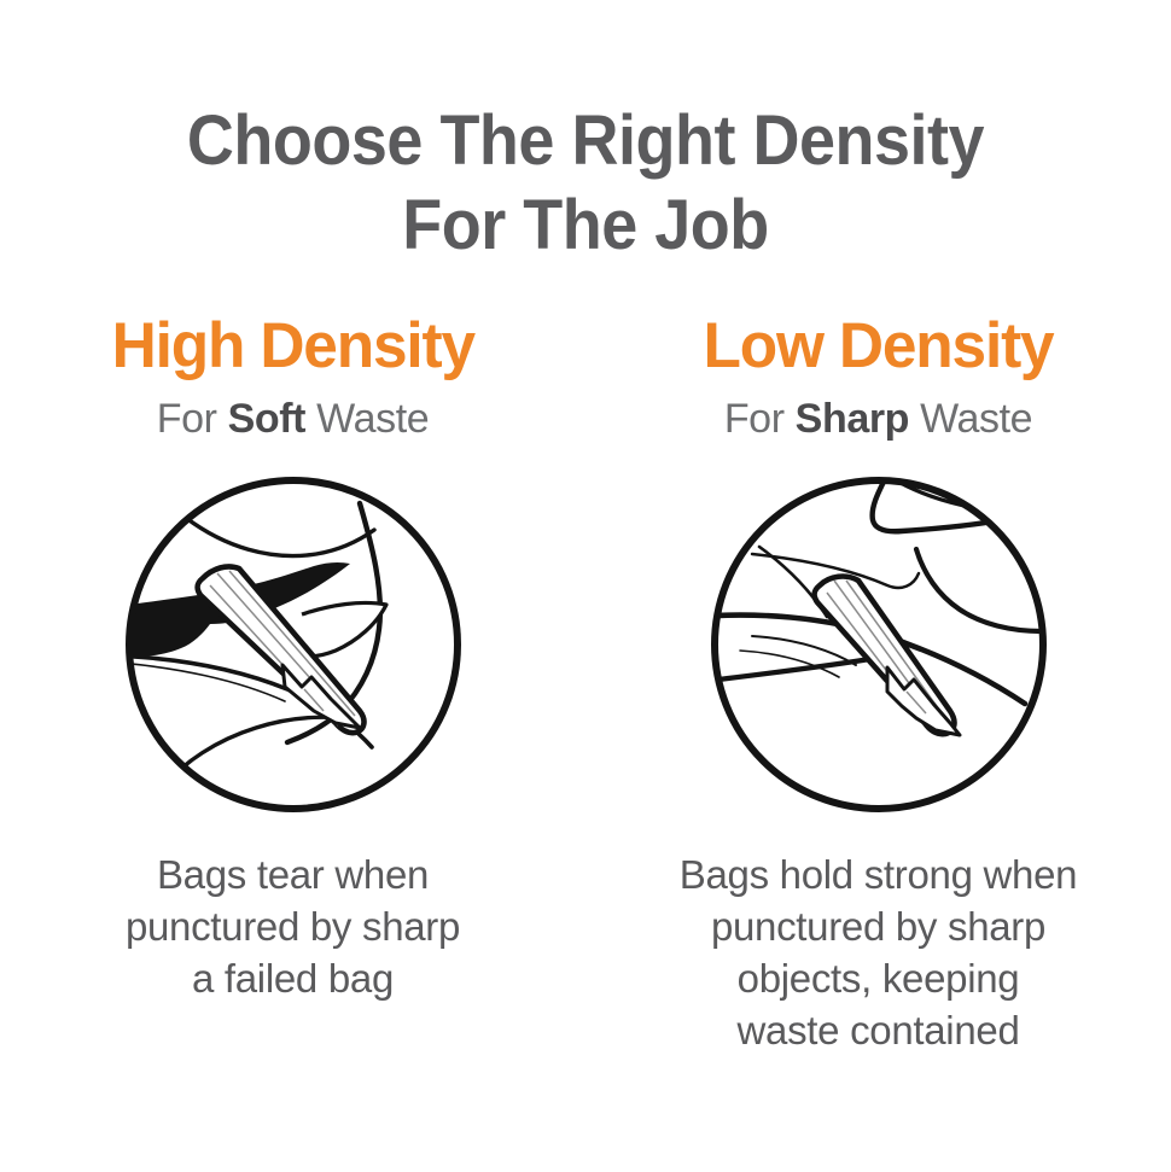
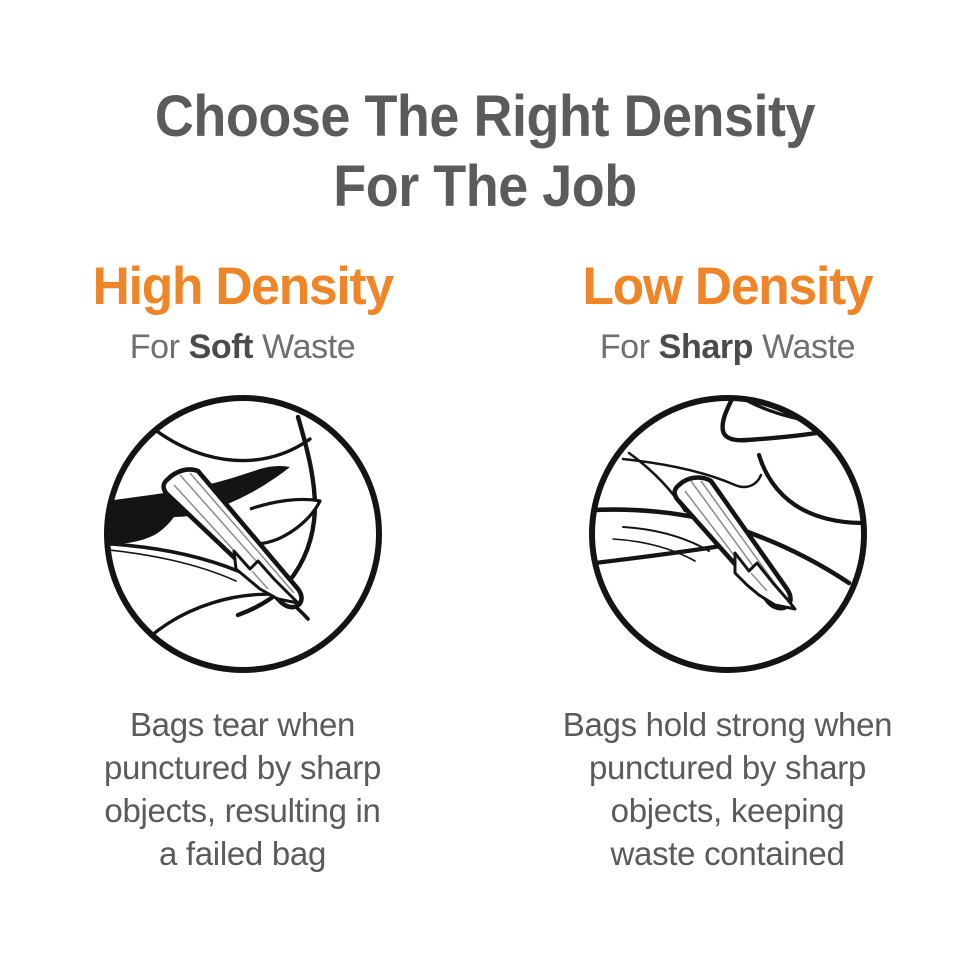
  Choose The Right Density
  For The Job
  High Density
  For Soft Waste
  Bags tear when
  punctured by sharp
+ objects, resulting in
  a failed bag
  Low Density
  For Sharp Waste
  Bags hold strong when
  punctured by sharp
  objects, keeping
  waste contained
